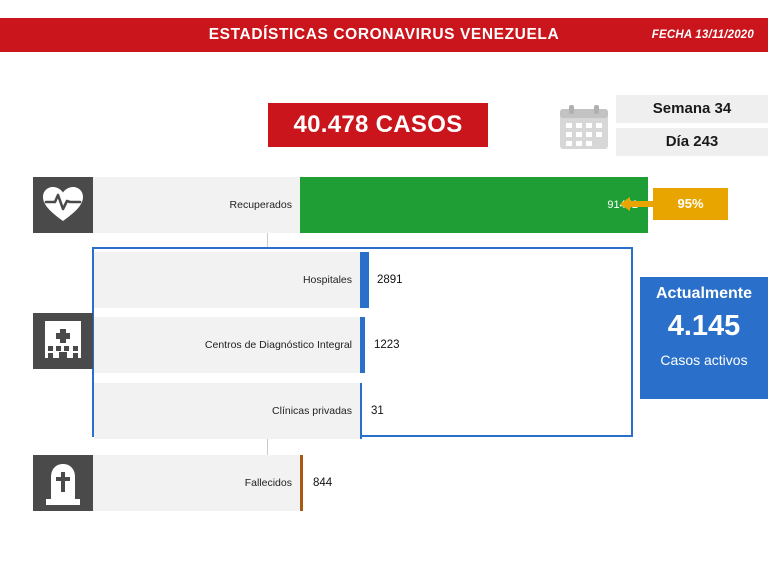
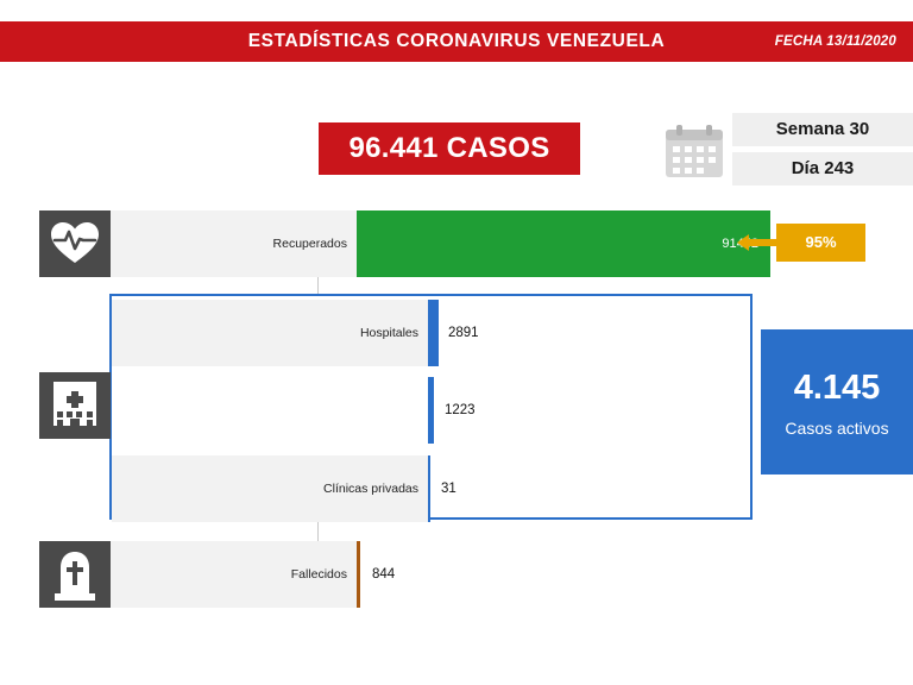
  ESTADÍSTICAS CORONAVIRUS VENEZUELA
  FECHA 13/11/2020
- 40.478 CASOS
+ 96.441 CASOS
- Semana 34
+ Semana 30
  Día 243
  Recuperados
  95%
  Hospitales
  2891
- Centros de Diagnóstico Integral
  1223
  Clínicas privadas
  31
- Actualmente
  4.145
  Casos activos
  Fallecidos
  844
